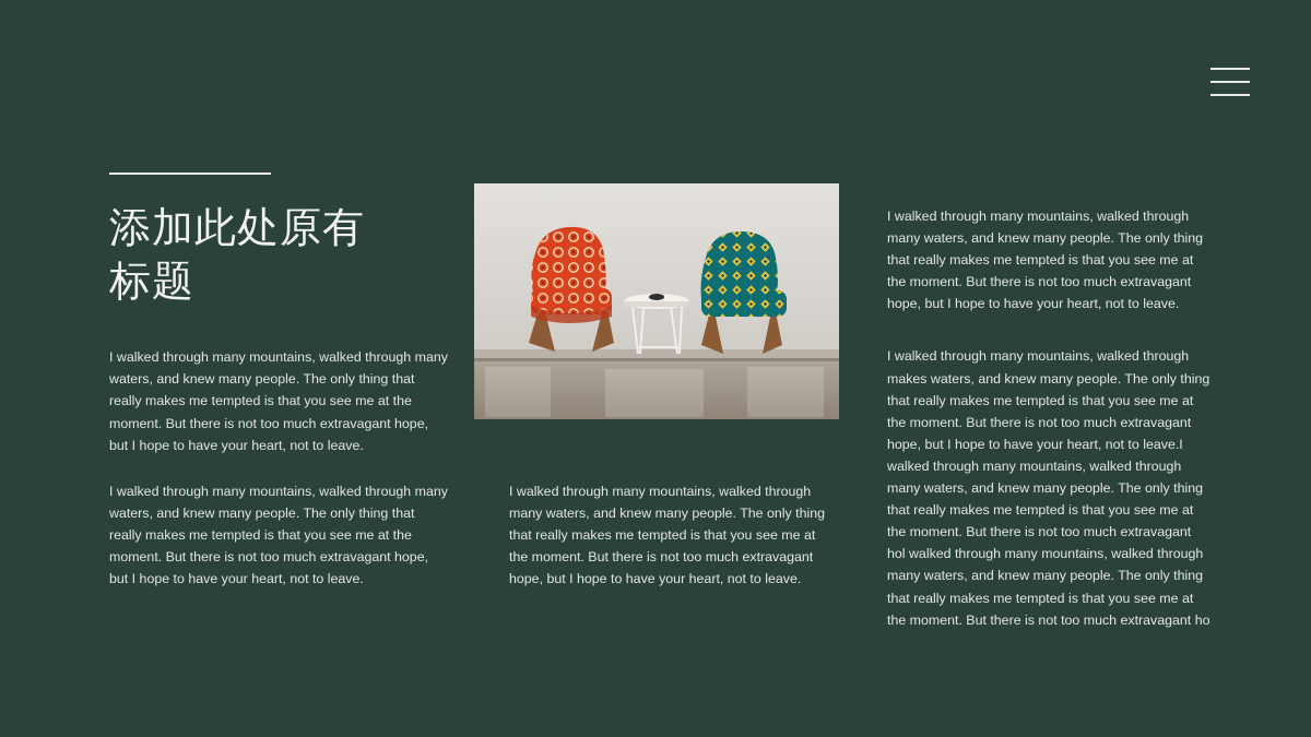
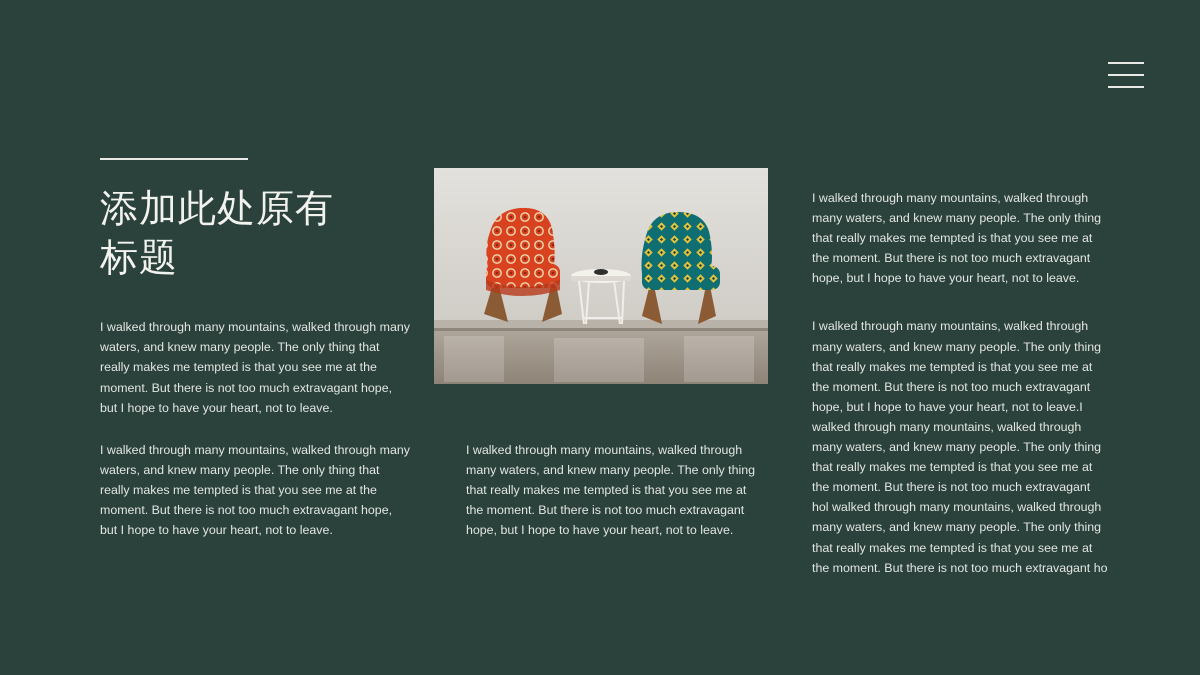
  添加此处原有
  标题
  I walked through many mountains, walked through many waters, and knew many people. The only thing that really makes me tempted is that you see me at the moment. But there is not too much extravagant hope, but I hope to have your heart, not to leave.
  I walked through many mountains, walked through many waters, and knew many people. The only thing that really makes me tempted is that you see me at the moment. But there is not too much extravagant hope, but I hope to have your heart, not to leave.
  I walked through many mountains, walked through many waters, and knew many people. The only thing that really makes me tempted is that you see me at the moment. But there is not too much extravagant hope, but I hope to have your heart, not to leave.
  I walked through many mountains, walked through many waters, and knew many people. The only thing that really makes me tempted is that you see me at the moment. But there is not too much extravagant hope, but I hope to have your heart, not to leave.
- I walked through many mountains, walked through makes waters, and knew many people. The only thing that really makes me tempted is that you see me at the moment. But there is not too much extravagant hope, but I hope to have your heart, not to leave.I walked through many mountains, walked through many waters, and knew many people. The only thing that really makes me tempted is that you see me at the moment. But there is not too much extravagant hol walked through many mountains, walked through many waters, and knew many people. The only thing that really makes me tempted is that you see me at the moment. But there is not too much extravagant ho
+ I walked through many mountains, walked through many waters, and knew many people. The only thing that really makes me tempted is that you see me at the moment. But there is not too much extravagant hope, but I hope to have your heart, not to leave.I walked through many mountains, walked through many waters, and knew many people. The only thing that really makes me tempted is that you see me at the moment. But there is not too much extravagant hol walked through many mountains, walked through many waters, and knew many people. The only thing that really makes me tempted is that you see me at the moment. But there is not too much extravagant ho
